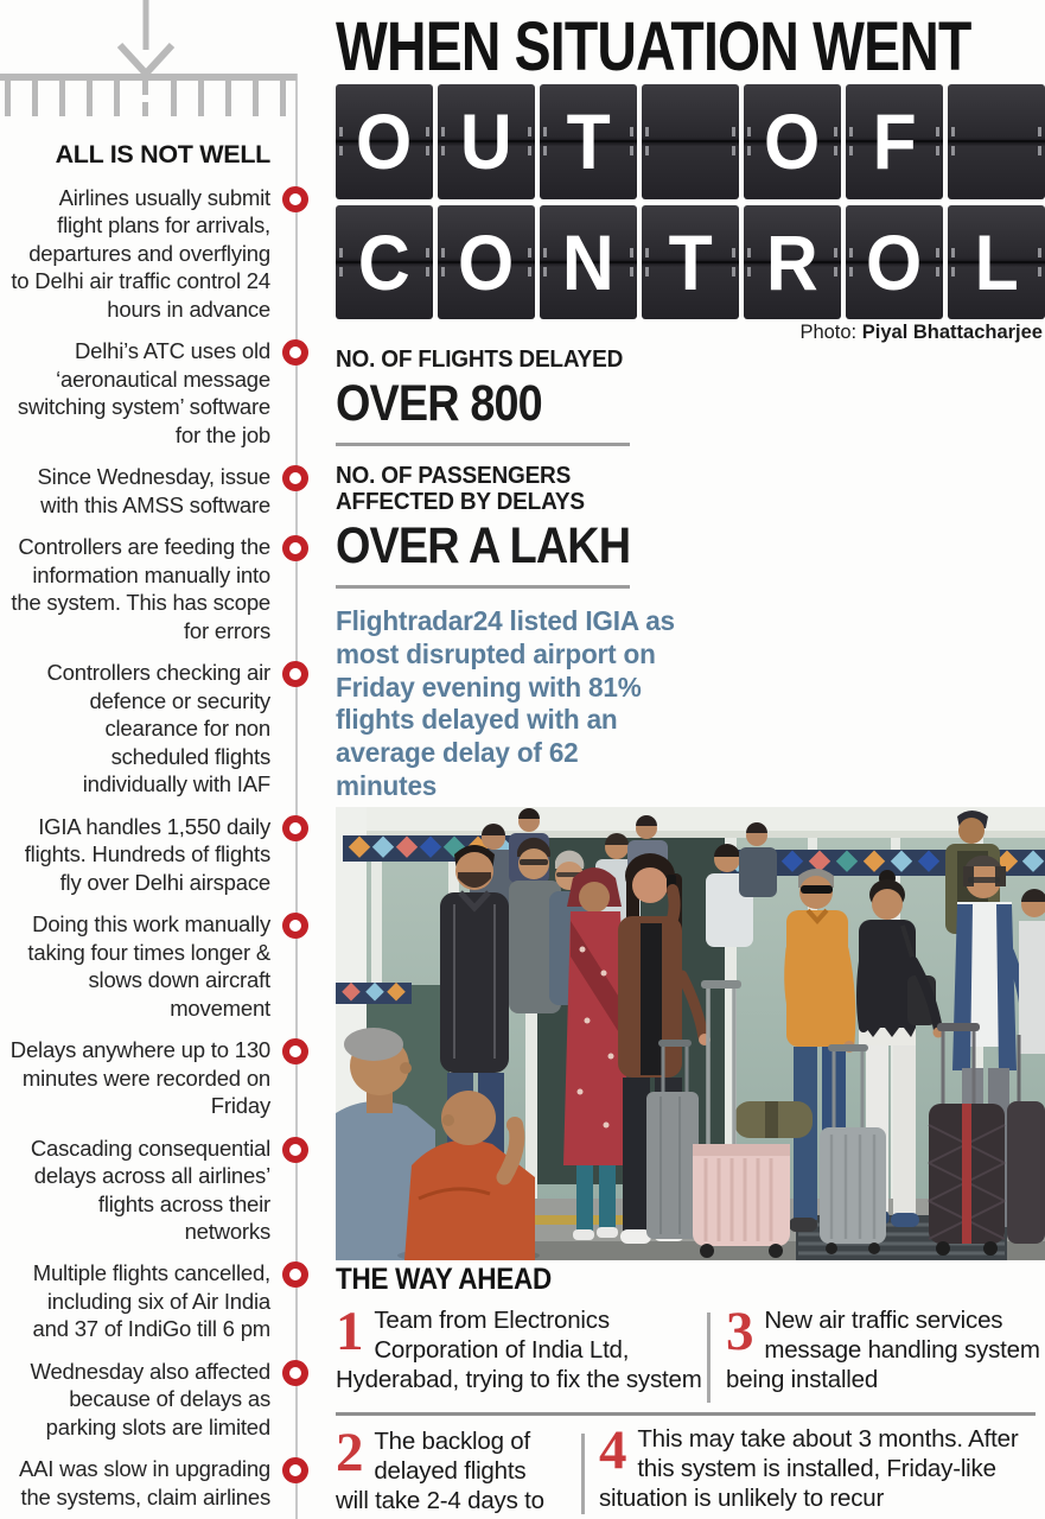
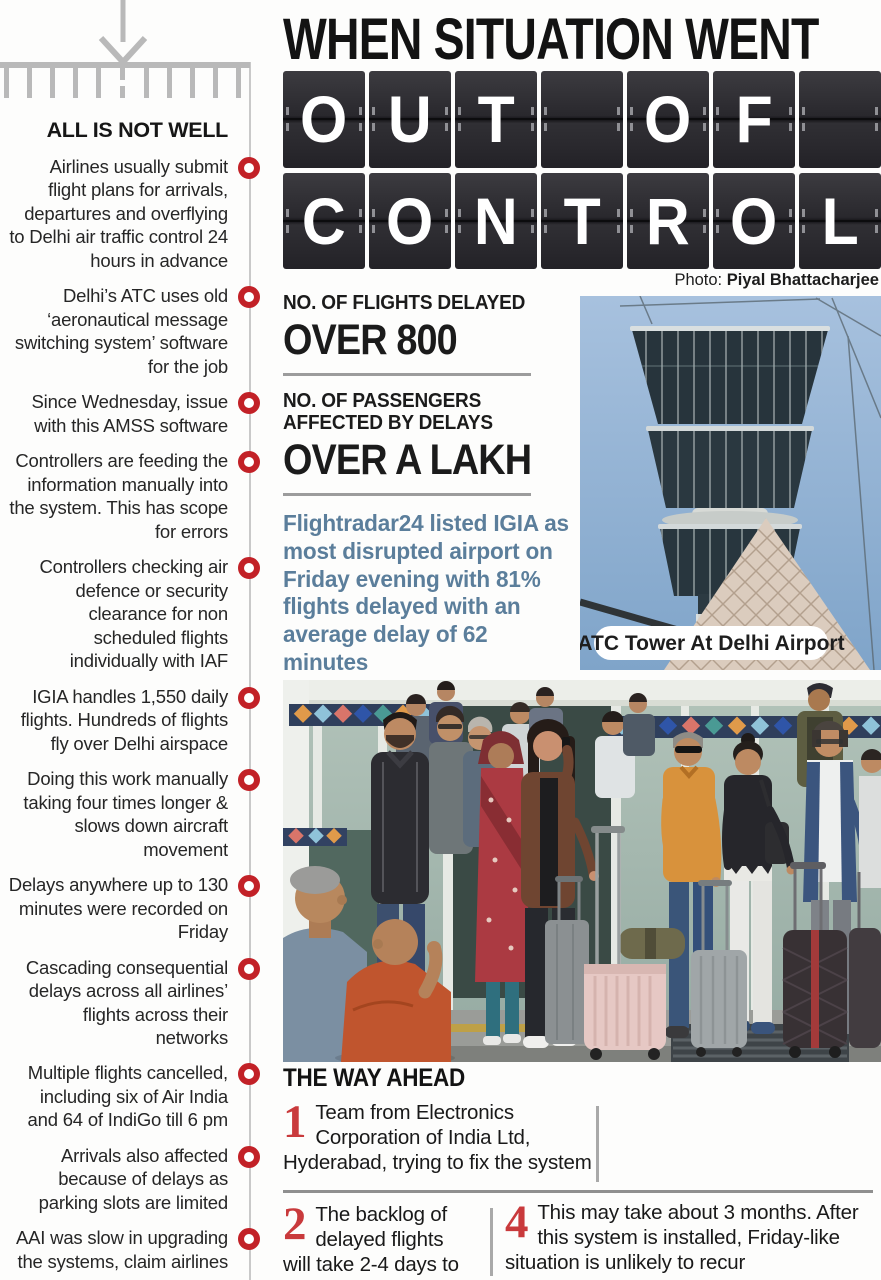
  ALL IS NOT WELL
  Airlines usually submit flight plans for arrivals, departures and overflying to Delhi air traffic control 24 hours in advance
  Delhi’s ATC uses old ‘aeronautical message switching system’ software for the job
  Since Wednesday, issue with this AMSS software
  Controllers are feeding the information manually into the system. This has scope for errors
  Controllers checking air defence or security clearance for non scheduled flights individually with IAF
  IGIA handles 1,550 daily flights. Hundreds of flights fly over Delhi airspace
  Doing this work manually taking four times longer & slows down aircraft movement
  Delays anywhere up to 130 minutes were recorded on Friday
  Cascading consequential delays across all airlines’ flights across their networks
- Multiple flights cancelled, including six of Air India and 37 of IndiGo till 6 pm
+ Multiple flights cancelled, including six of Air India and 64 of IndiGo till 6 pm
- Wednesday also affected because of delays as parking slots are limited
+ Arrivals also affected because of delays as parking slots are limited
  AAI was slow in upgrading the systems, claim airlines
  WHEN SITUATION WENT
  O
  U
  T
  O
  F
  C
  O
  N
  T
  R
  O
  L
  Photo: Piyal Bhattacharjee
  NO. OF FLIGHTS DELAYED
  OVER 800
  NO. OF PASSENGERS AFFECTED BY DELAYS
  OVER A LAKH
  Flightradar24 listed IGIA as most disrupted airport on Friday evening with 81% flights delayed with an average delay of 62 minutes
+ ATC Tower At Delhi Airport
  THE WAY AHEAD
  1
  Team from Electronics Corporation of India Ltd, Hyderabad, trying to fix the system
- 3
- New air traffic services message handling system being installed
  2
  The backlog of delayed flights will take 2-4 days to
  4
  This may take about 3 months. After this system is installed, Friday-like situation is unlikely to recur
